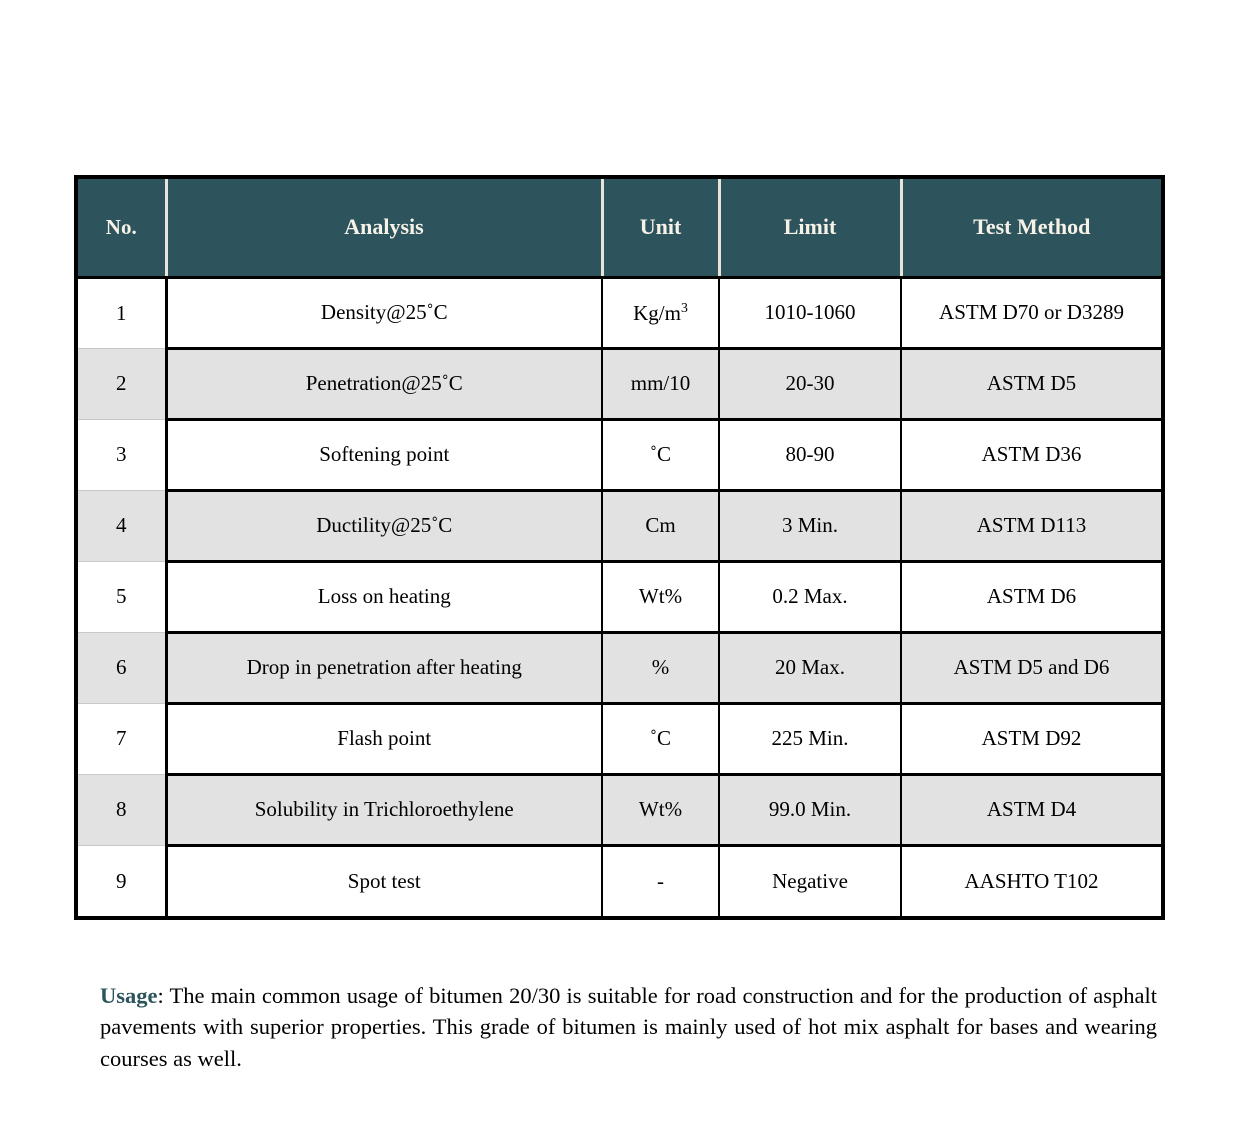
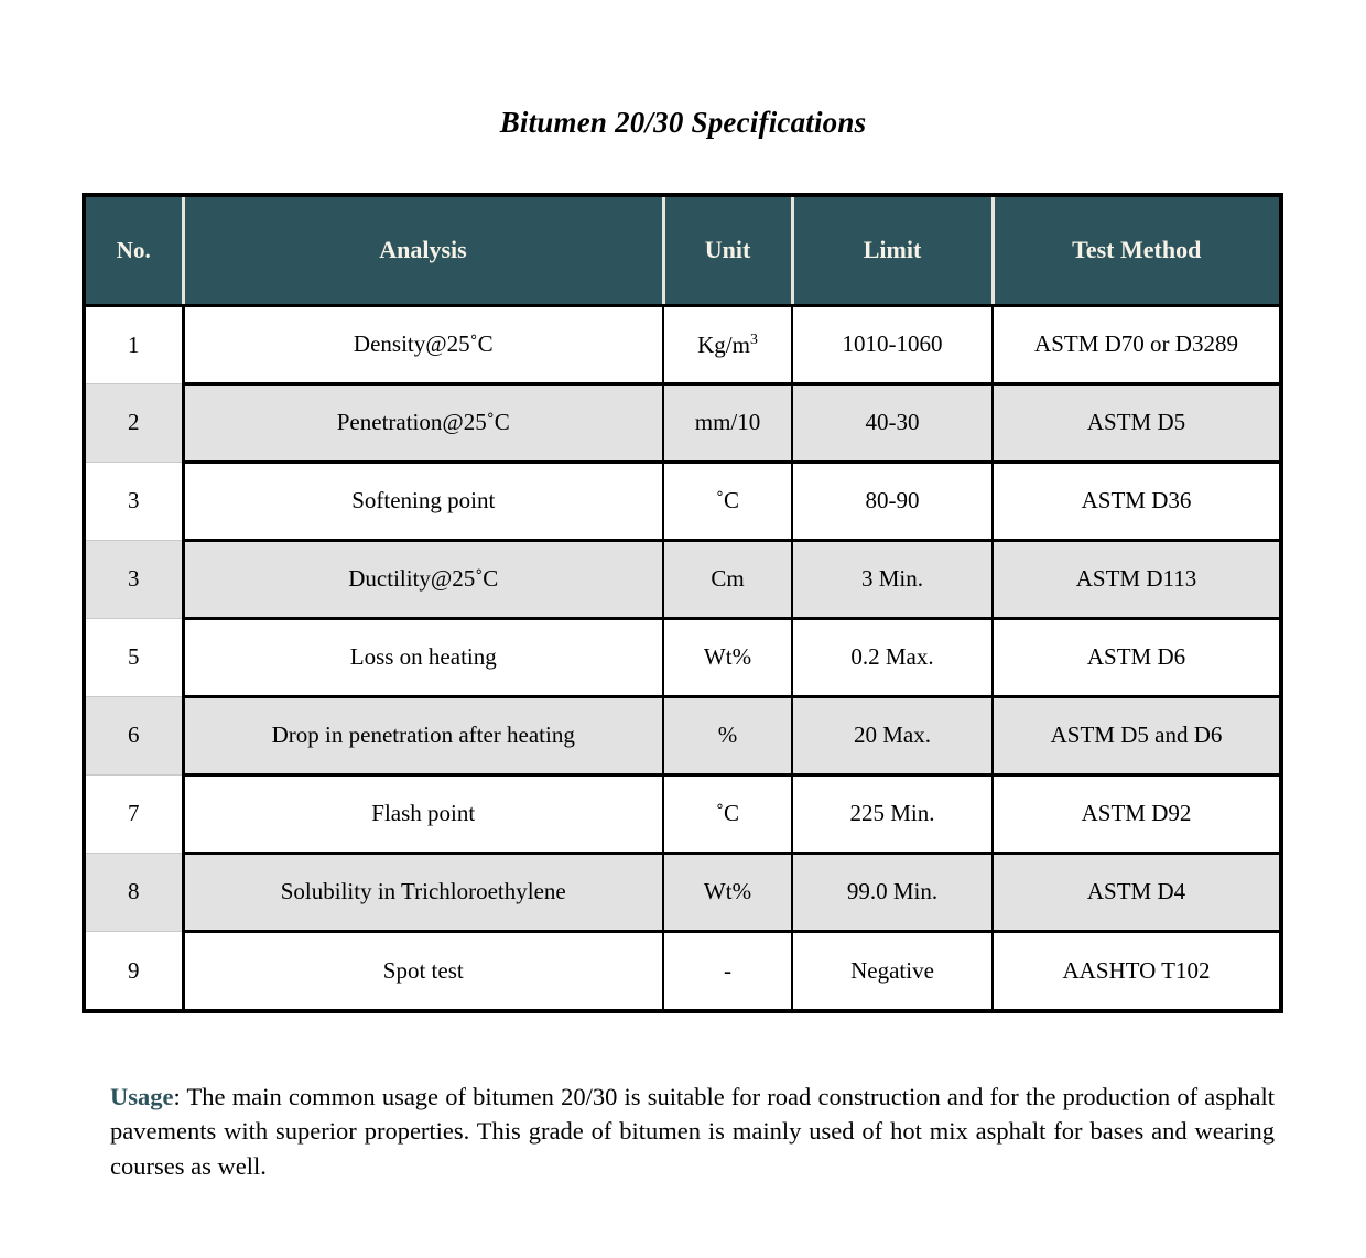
+ Bitumen 20/30 Specifications
  No.	Analysis	Unit	Limit	Test Method
  1	Density@25˚C	Kg/m3	1010-1060	ASTM D70 or D3289
- 2	Penetration@25˚C	mm/10	20-30	ASTM D5
+ 2	Penetration@25˚C	mm/10	40-30	ASTM D5
  3	Softening point	˚C	80-90	ASTM D36
- 4	Ductility@25˚C	Cm	3 Min.	ASTM D113
+ 3	Ductility@25˚C	Cm	3 Min.	ASTM D113
  5	Loss on heating	Wt%	0.2 Max.	ASTM D6
  6	Drop in penetration after heating	%	20 Max.	ASTM D5 and D6
  7	Flash point	˚C	225 Min.	ASTM D92
  8	Solubility in Trichloroethylene	Wt%	99.0 Min.	ASTM D4
  9	Spot test	-	Negative	AASHTO T102
  Usage: The main common usage of bitumen 20/30 is suitable for road construction and for the production of asphalt pavements with superior properties. This grade of bitumen is mainly used of hot mix asphalt for bases and wearing courses as well.
